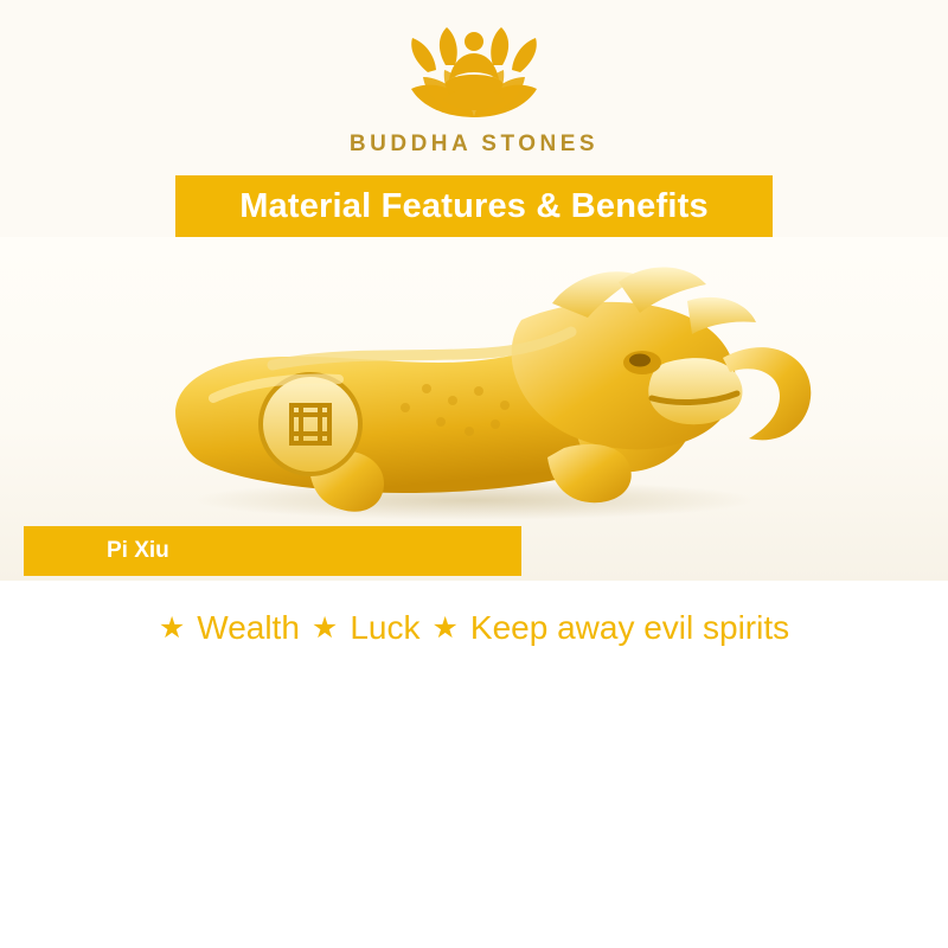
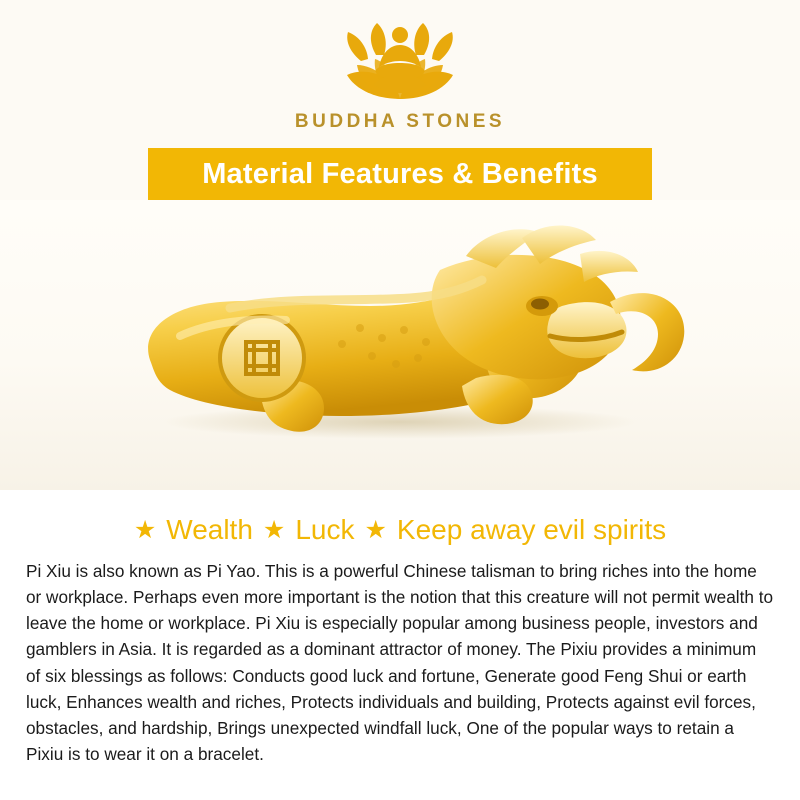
  BUDDHA STONES
  Material Features & Benefits
- Pi Xiu
  ★
  Wealth
  ★
  Luck
  ★
  Keep away evil spirits
+ Pi Xiu is also known as Pi Yao. This is a powerful Chinese talisman to bring riches into the home or workplace. Perhaps even more important is the notion that this creature will not permit wealth to leave the home or workplace. Pi Xiu is especially popular among business people, investors and gamblers in Asia. It is regarded as a dominant attractor of money. The Pixiu provides a minimum of six blessings as follows: Conducts good luck and fortune, Generate good Feng Shui or earth luck, Enhances wealth and riches, Protects individuals and building, Protects against evil forces, obstacles, and hardship, Brings unexpected windfall luck, One of the popular ways to retain a Pixiu is to wear it on a bracelet.
